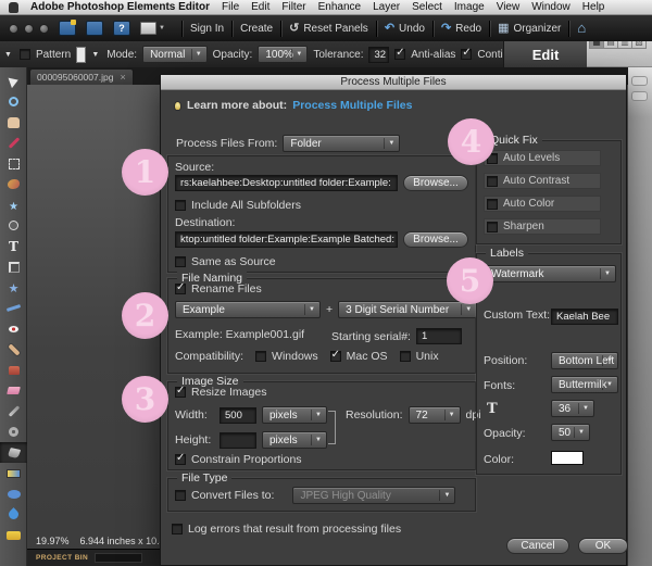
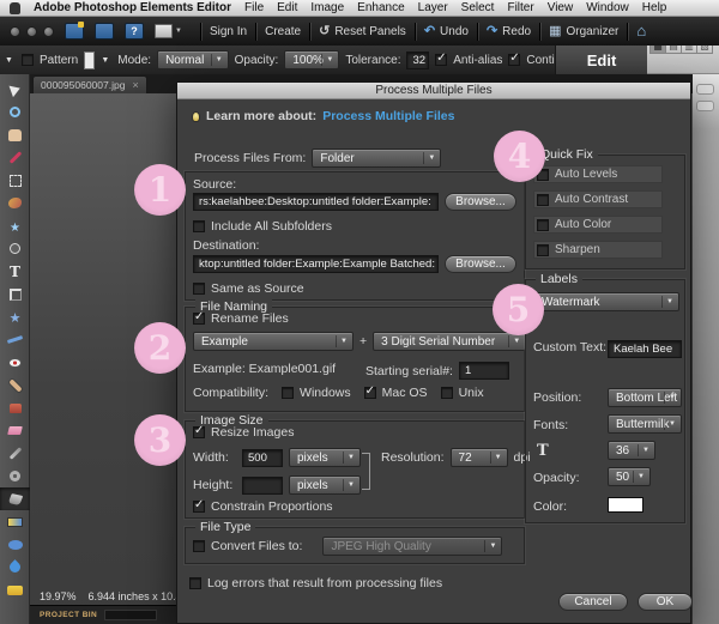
  Adobe Photoshop Elements Editor
  File
  Edit
- Filter
+ Image
  Enhance
  Layer
  Select
- Image
+ Filter
  View
  Window
  Help
  ?
  Sign In
  Create
  Reset Panels
  Undo
  Redo
  Organizer
  Pattern
  Mode:
  Normal
  Opacity:
  100%
  Tolerance:
  32
  Anti-alias
  Edit
  ▦
  ▤
  ▥
  ▧
  000095060007.jpg
  ×
  19.97%
  6.944 inches x 10.
  Process Multiple Files
  Learn more about:
  Process Multiple Files
  Process Files From:
  Folder
  Source:
  rs:kaelahbee:Desktop:untitled folder:Example:
  Browse...
  Include All Subfolders
  Destination:
  ktop:untitled folder:Example:Example Batched:
  Browse...
  Same as Source
  File Naming
  Rename Files
  Example
  +
  3 Digit Serial Number
  Example: Example001.gif
  Starting serial#:
  1
  Compatibility:
  Windows
  Mac OS
  Unix
  Image Size
  Resize Images
  Width:
  500
  pixels
  Resolution:
  72
  dpi
  Height:
  pixels
  Constrain Proportions
  File Type
  Convert Files to:
  JPEG High Quality
  Log errors that result from processing files
  Quick Fix
  Auto Levels
  Auto Contrast
  Auto Color
  Sharpen
  Labels
  Watermark
  Custom Text:
  Kaelah Bee
  Position:
  Bottom Left
  Fonts:
  Buttermilk
  36
  Opacity:
  50
  Color:
  Cancel
  OK
  1
  2
  3
  4
  5
